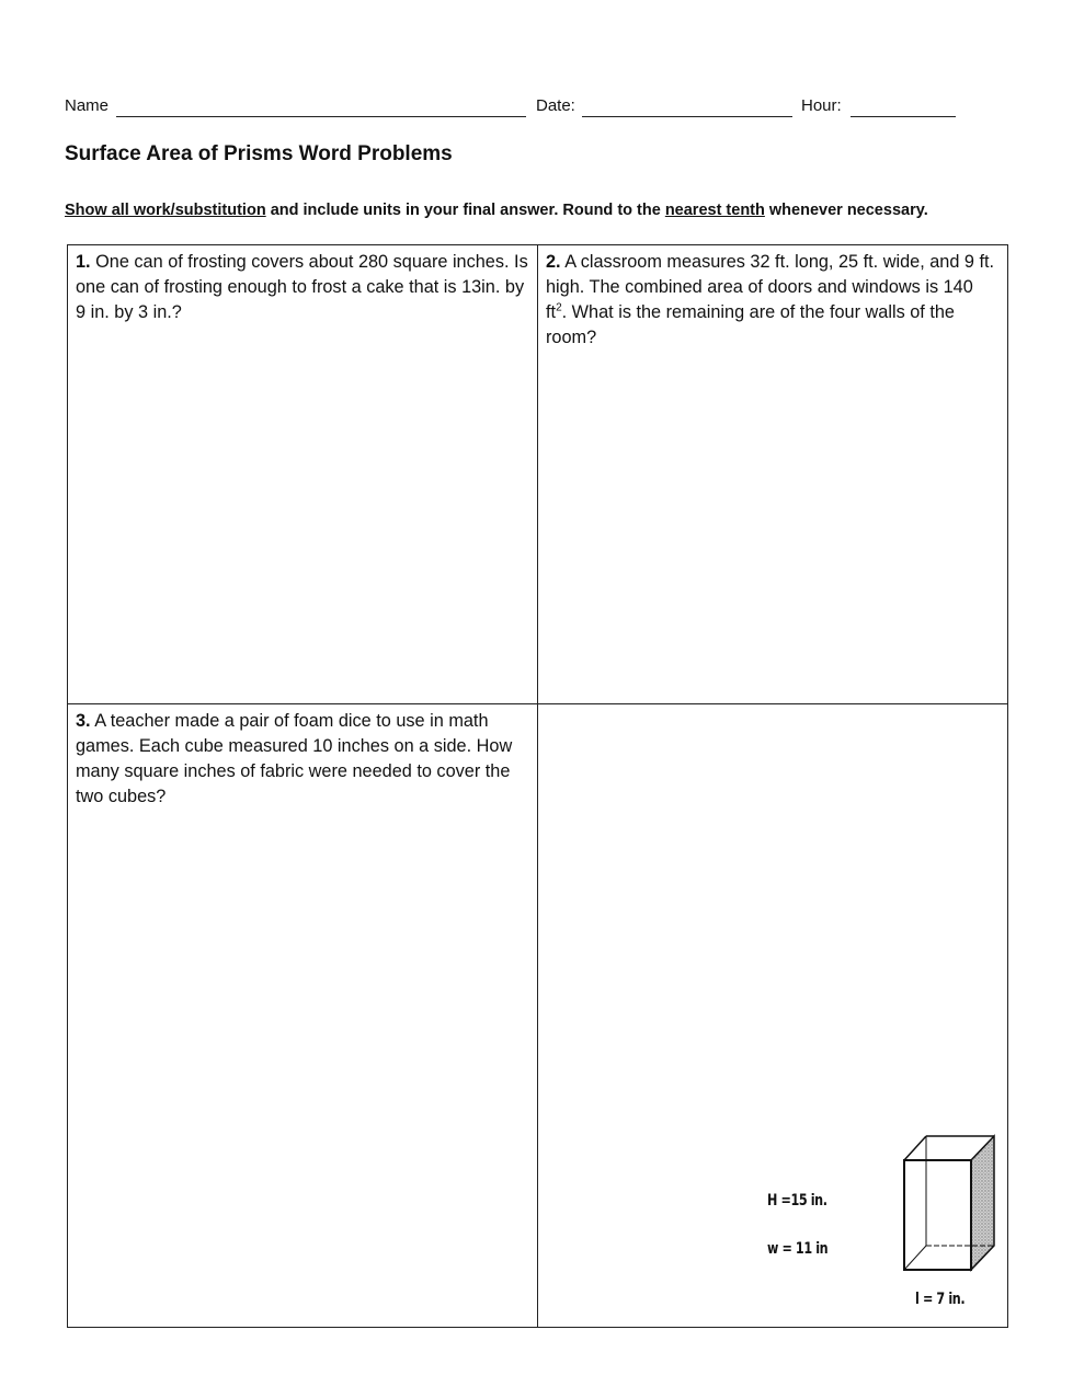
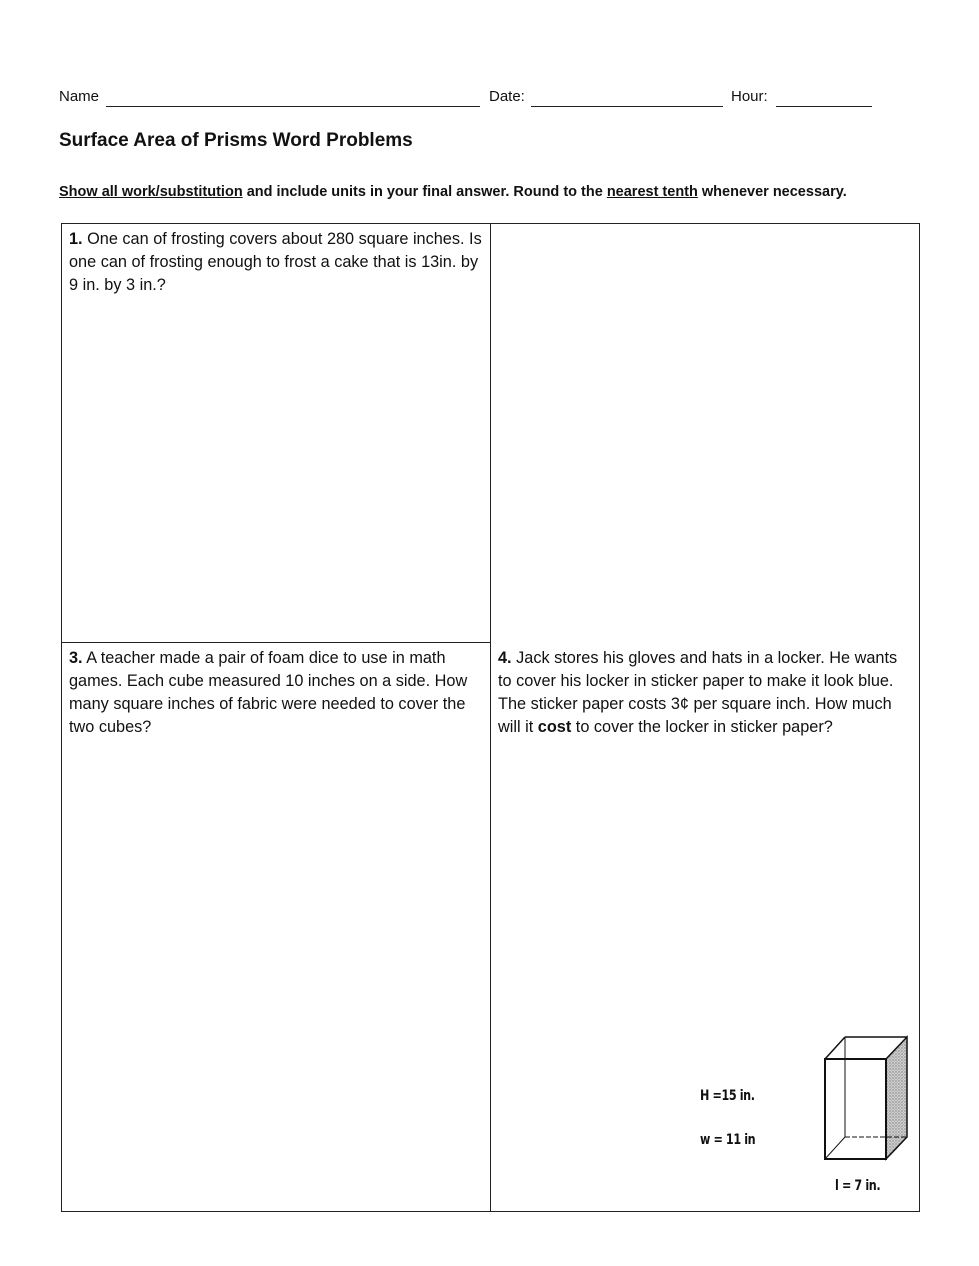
  Name
  Date:
  Hour:
  Surface Area of Prisms Word Problems
  Show all work/substitution and include units in your final answer. Round to the nearest tenth whenever necessary.
  1. One can of frosting covers about 280 square inches. Is one can of frosting enough to frost a cake that is 13in. by 9 in. by 3 in.?
- 2. A classroom measures 32 ft. long, 25 ft. wide, and 9 ft. high. The combined area of doors and windows is 140 ft2. What is the remaining are of the four walls of the room?
  3. A teacher made a pair of foam dice to use in math games. Each cube measured 10 inches on a side. How many square inches of fabric were needed to cover the two cubes?
+ 4. Jack stores his gloves and hats in a locker. He wants to cover his locker in sticker paper to make it look blue. The sticker paper costs 3¢ per square inch. How much will it cost to cover the locker in sticker paper?
  H =15 in.
  w = 11 in
  l = 7 in.
